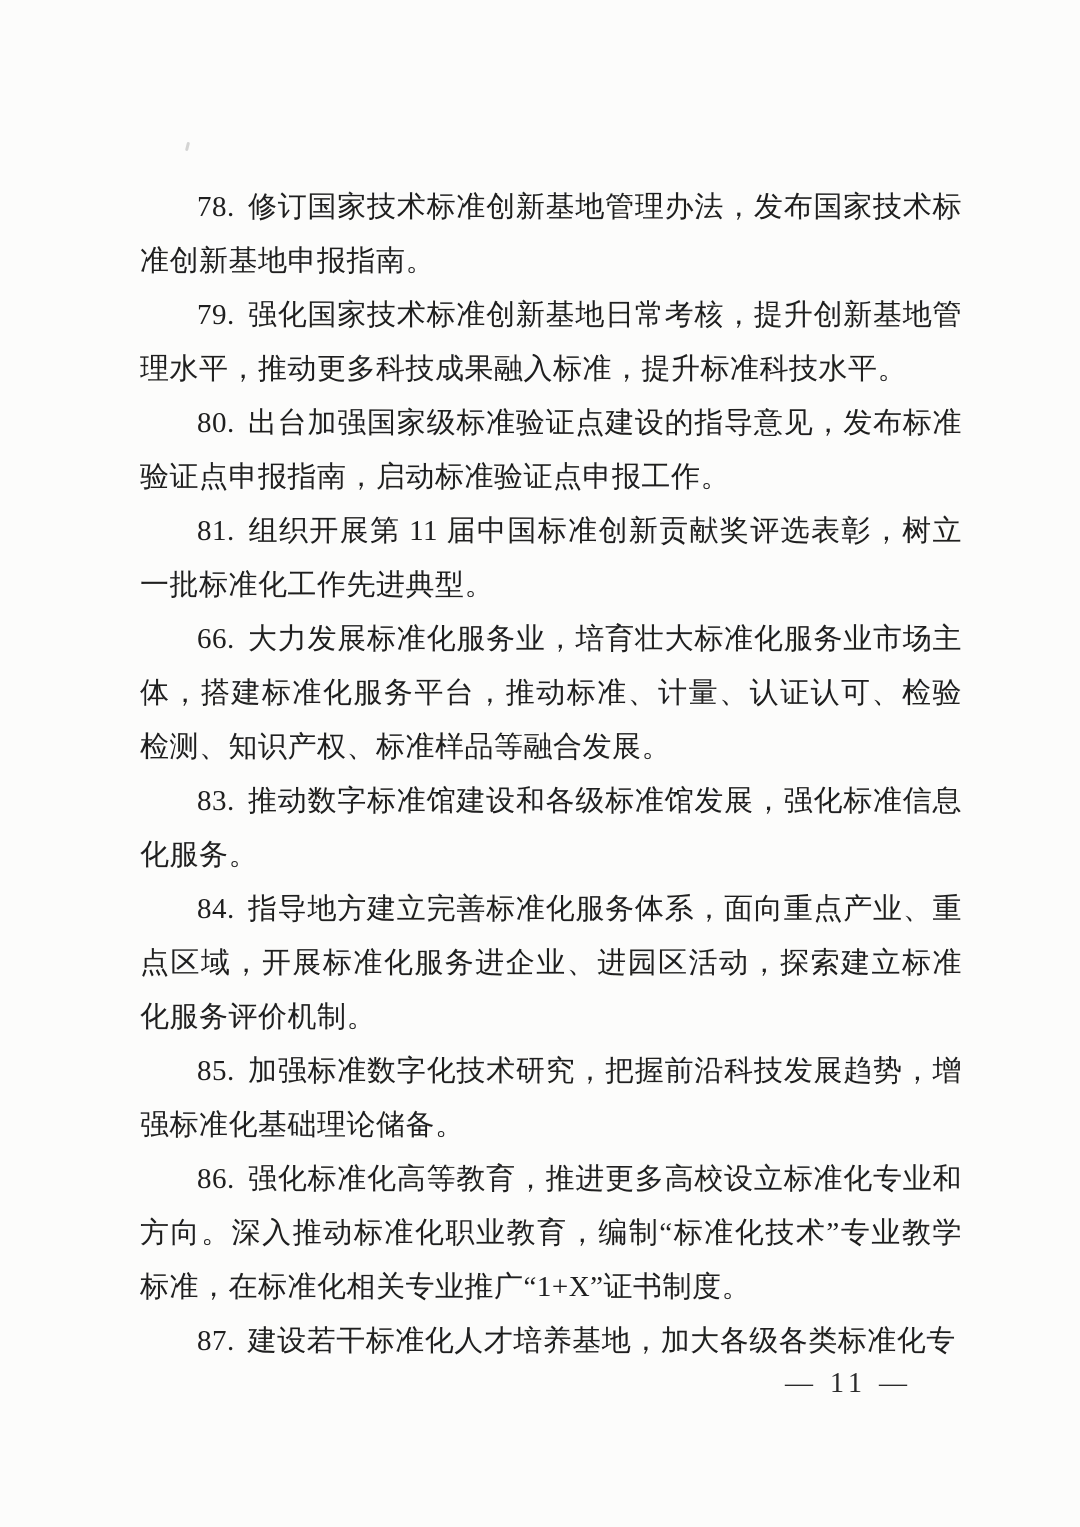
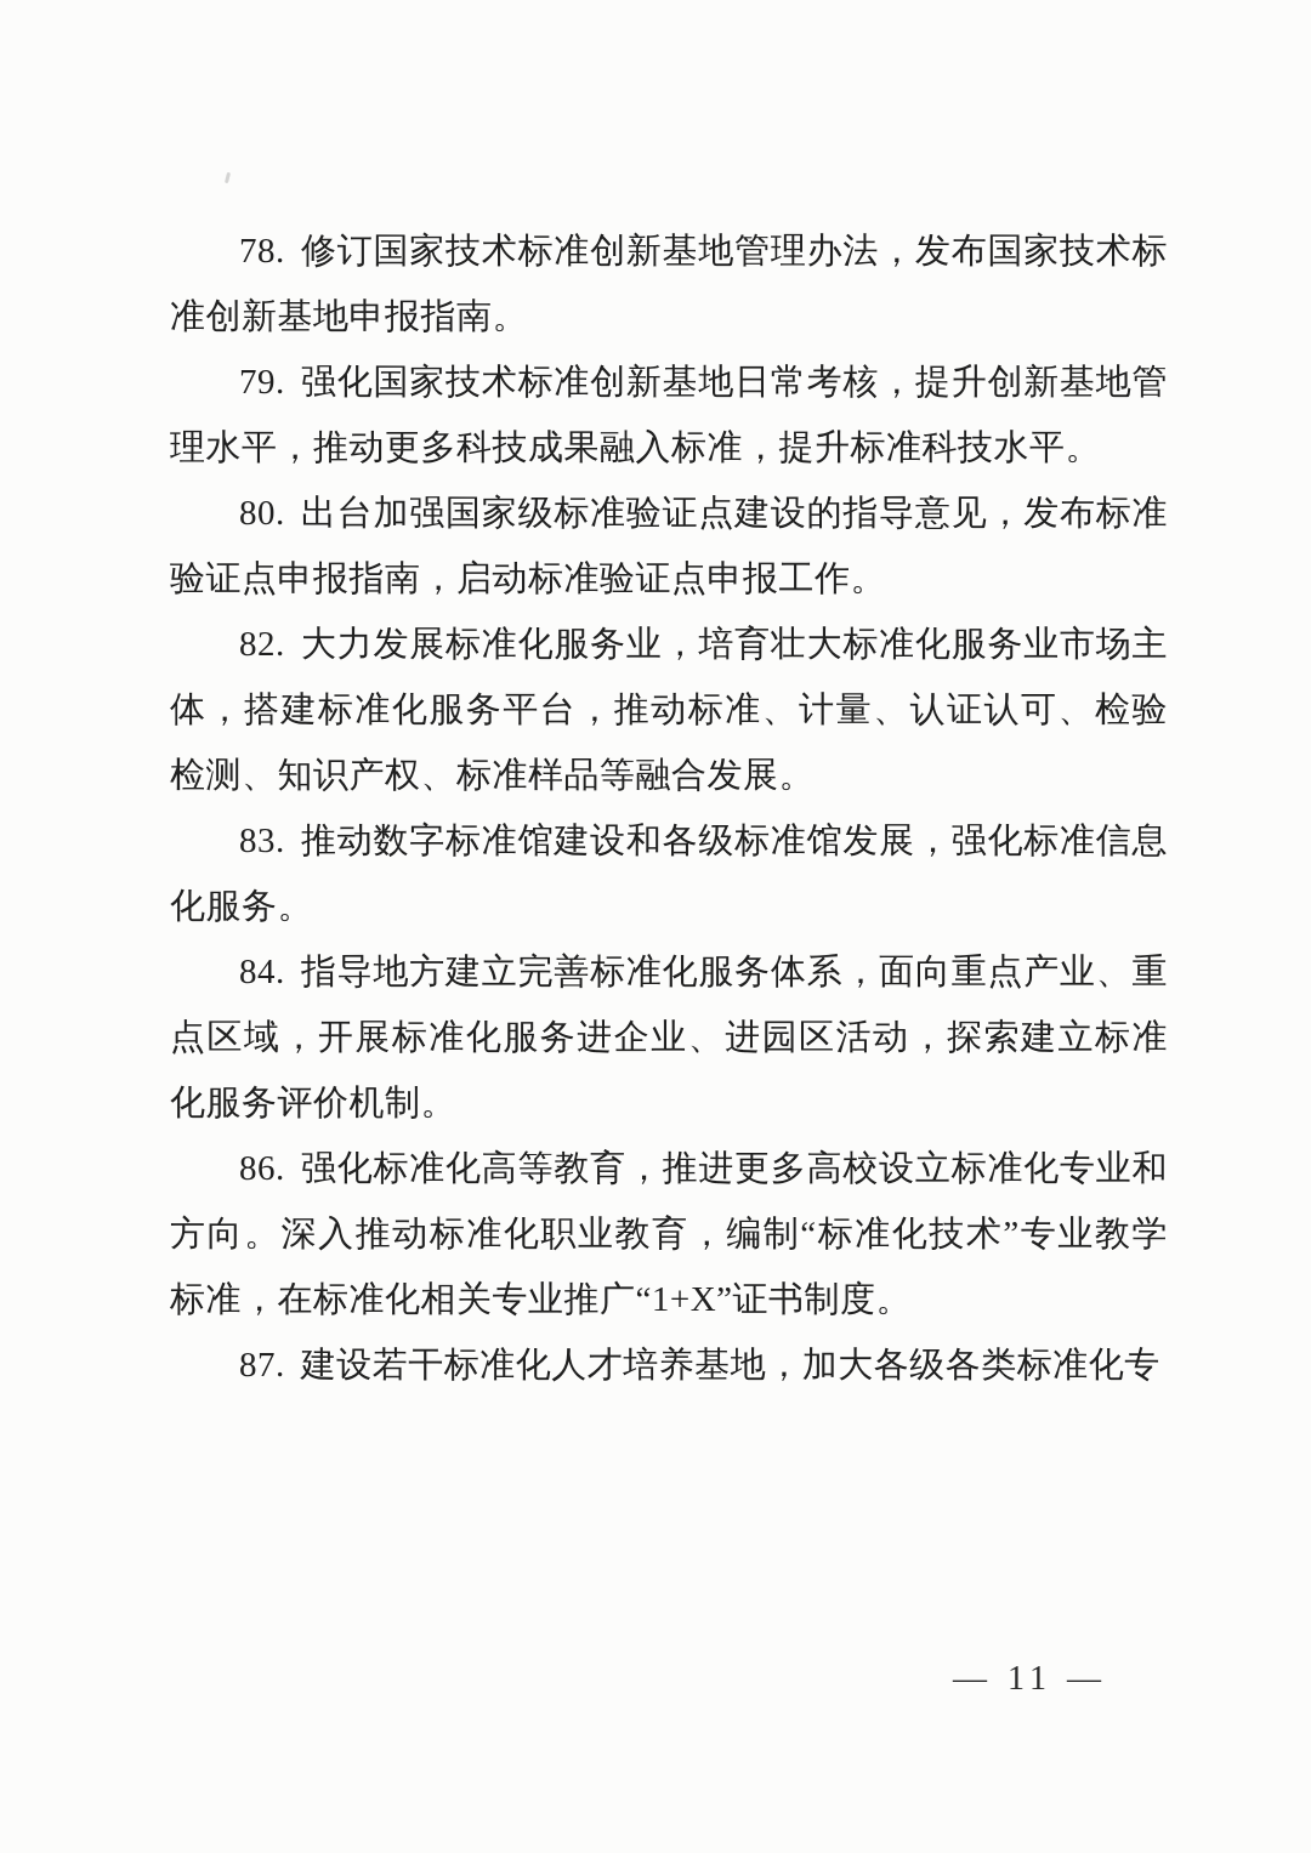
  78. 修订国家技术标准创新基地管理办法，发布国家技术标准创新基地申报指南。
  79. 强化国家技术标准创新基地日常考核，提升创新基地管理水平，推动更多科技成果融入标准，提升标准科技水平。
  80. 出台加强国家级标准验证点建设的指导意见，发布标准验证点申报指南，启动标准验证点申报工作。
- 81. 组织开展第 11 届中国标准创新贡献奖评选表彰，树立一批标准化工作先进典型。
- 66. 大力发展标准化服务业，培育壮大标准化服务业市场主体，搭建标准化服务平台，推动标准、计量、认证认可、检验检测、知识产权、标准样品等融合发展。
+ 82. 大力发展标准化服务业，培育壮大标准化服务业市场主体，搭建标准化服务平台，推动标准、计量、认证认可、检验检测、知识产权、标准样品等融合发展。
  83. 推动数字标准馆建设和各级标准馆发展，强化标准信息化服务。
  84. 指导地方建立完善标准化服务体系，面向重点产业、重点区域，开展标准化服务进企业、进园区活动，探索建立标准化服务评价机制。
- 85. 加强标准数字化技术研究，把握前沿科技发展趋势，增强标准化基础理论储备。
  86. 强化标准化高等教育，推进更多高校设立标准化专业和方向。深入推动标准化职业教育，编制“标准化技术”专业教学标准，在标准化相关专业推广“1+X”证书制度。
  87. 建设若干标准化人才培养基地，加大各级各类标准化专
  — 11 —
